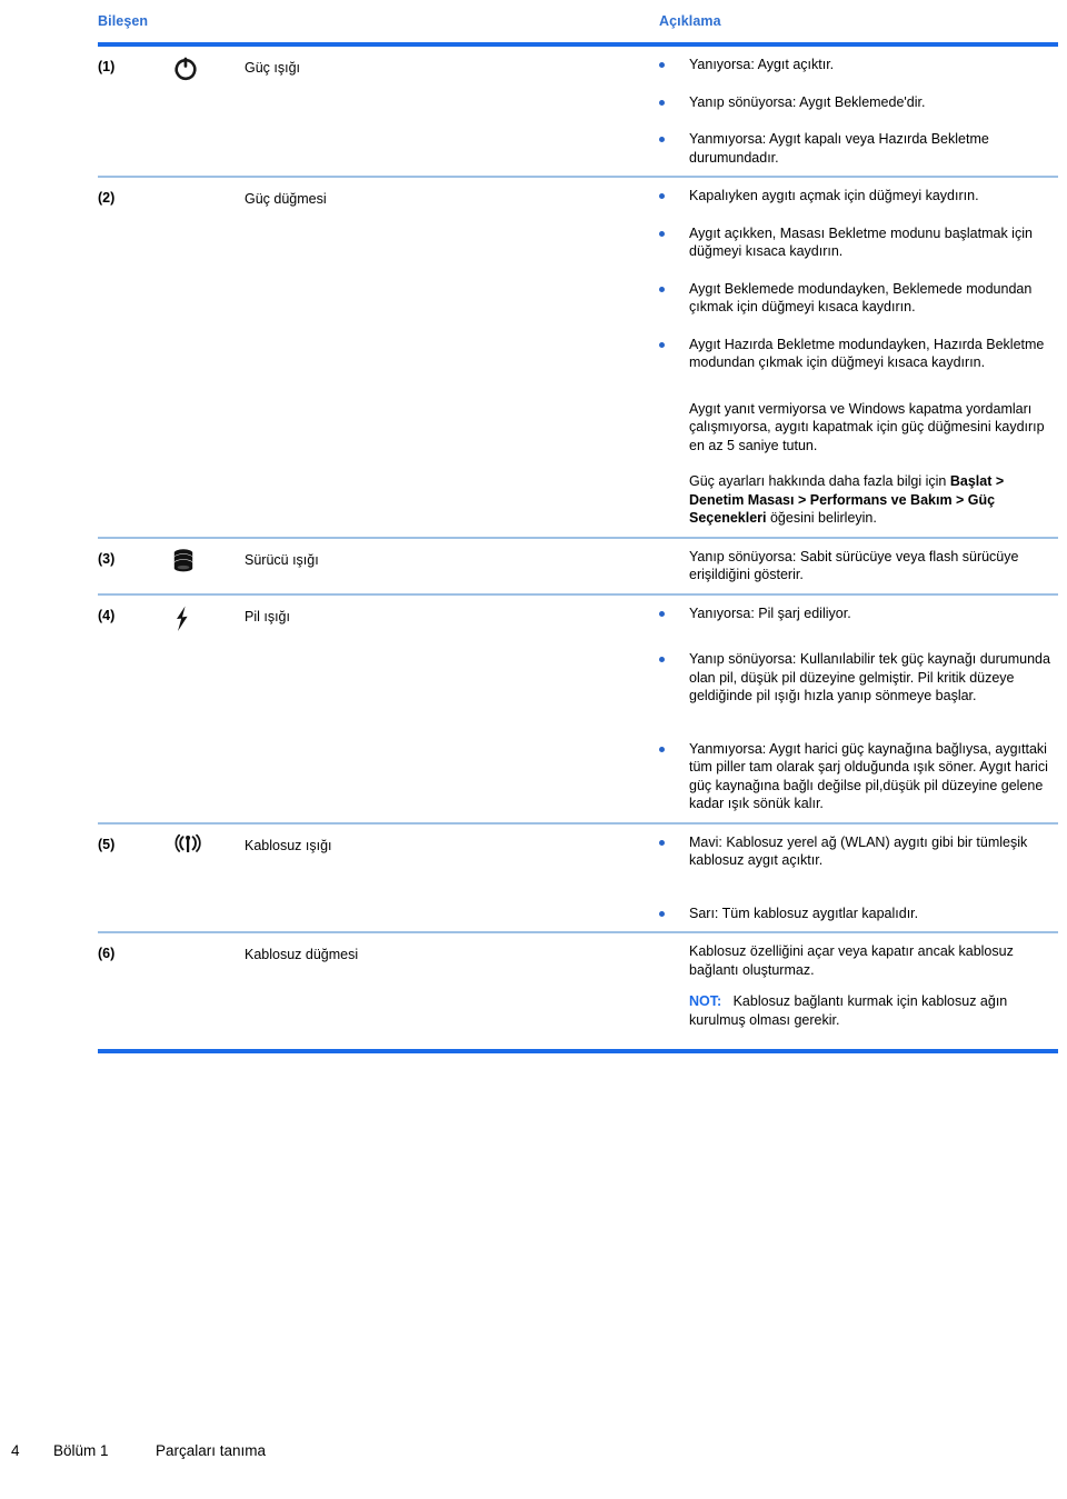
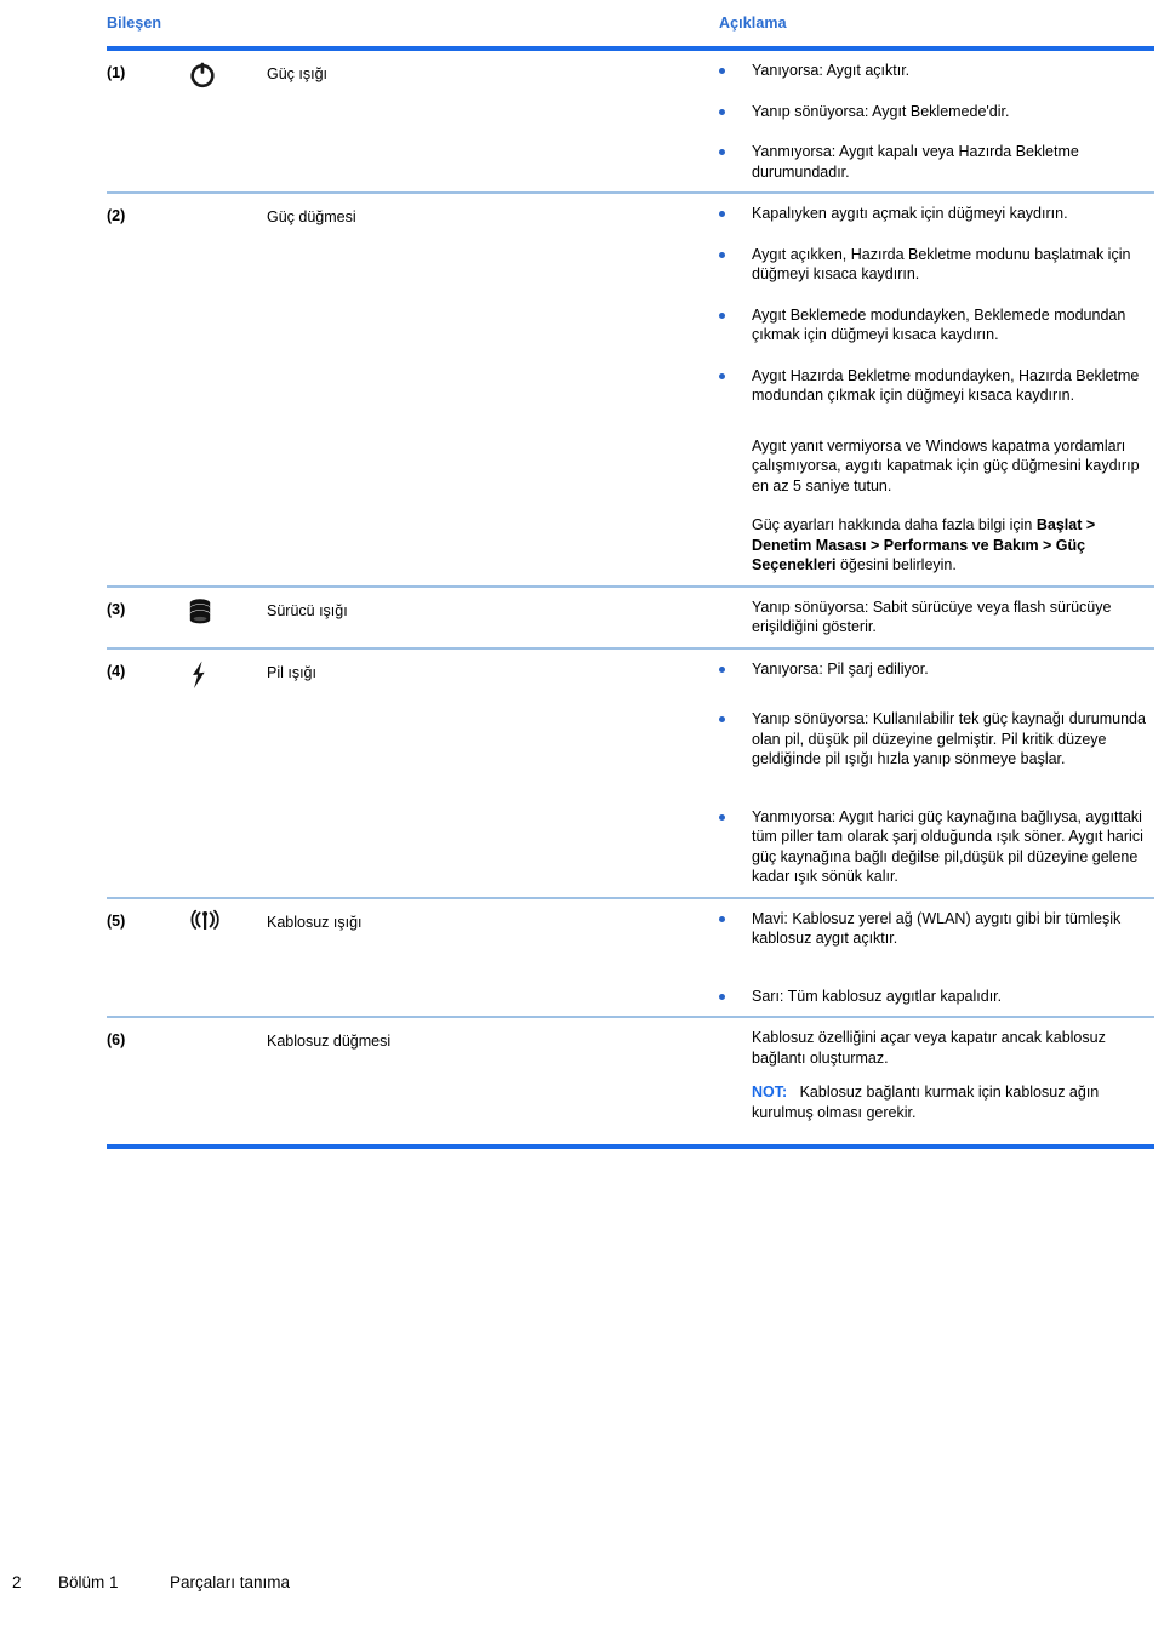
  Bileşen
  Açıklama
  (1)
  Güç ışığı
  Yanıyorsa: Aygıt açıktır.
  Yanıp sönüyorsa: Aygıt Beklemede'dir.
  Yanmıyorsa: Aygıt kapalı veya Hazırda Bekletme durumundadır.
  (2)
  Güç düğmesi
  Kapalıyken aygıtı açmak için düğmeyi kaydırın.
- Aygıt açıkken, Masası Bekletme modunu başlatmak için düğmeyi kısaca kaydırın.
+ Aygıt açıkken, Hazırda Bekletme modunu başlatmak için düğmeyi kısaca kaydırın.
  Aygıt Beklemede modundayken, Beklemede modundan çıkmak için düğmeyi kısaca kaydırın.
  Aygıt Hazırda Bekletme modundayken, Hazırda Bekletme modundan çıkmak için düğmeyi kısaca kaydırın.
  Aygıt yanıt vermiyorsa ve Windows kapatma yordamları çalışmıyorsa, aygıtı kapatmak için güç düğmesini kaydırıp en az 5 saniye tutun.
  Güç ayarları hakkında daha fazla bilgi için Başlat > Denetim Masası > Performans ve Bakım > Güç Seçenekleri öğesini belirleyin.
  (3)
  Sürücü ışığı
  Yanıp sönüyorsa: Sabit sürücüye veya flash sürücüye erişildiğini gösterir.
  (4)
  Pil ışığı
  Yanıyorsa: Pil şarj ediliyor.
  Yanıp sönüyorsa: Kullanılabilir tek güç kaynağı durumunda olan pil, düşük pil düzeyine gelmiştir. Pil kritik düzeye geldiğinde pil ışığı hızla yanıp sönmeye başlar.
  Yanmıyorsa: Aygıt harici güç kaynağına bağlıysa, aygıttaki tüm piller tam olarak şarj olduğunda ışık söner. Aygıt harici güç kaynağına bağlı değilse pil,düşük pil düzeyine gelene kadar ışık sönük kalır.
  (5)
  Kablosuz ışığı
  Mavi: Kablosuz yerel ağ (WLAN) aygıtı gibi bir tümleşik kablosuz aygıt açıktır.
  Sarı: Tüm kablosuz aygıtlar kapalıdır.
  (6)
  Kablosuz düğmesi
  Kablosuz özelliğini açar veya kapatır ancak kablosuz bağlantı oluşturmaz.
  NOT: Kablosuz bağlantı kurmak için kablosuz ağın kurulmuş olması gerekir.
- 4
+ 2
  Bölüm 1
  Parçaları tanıma
